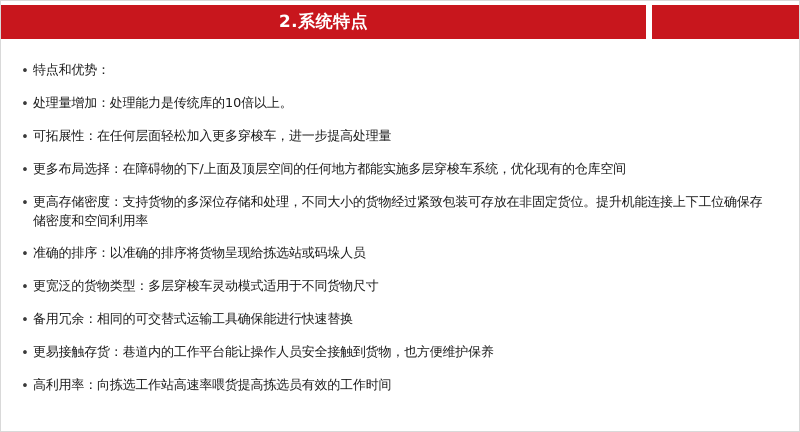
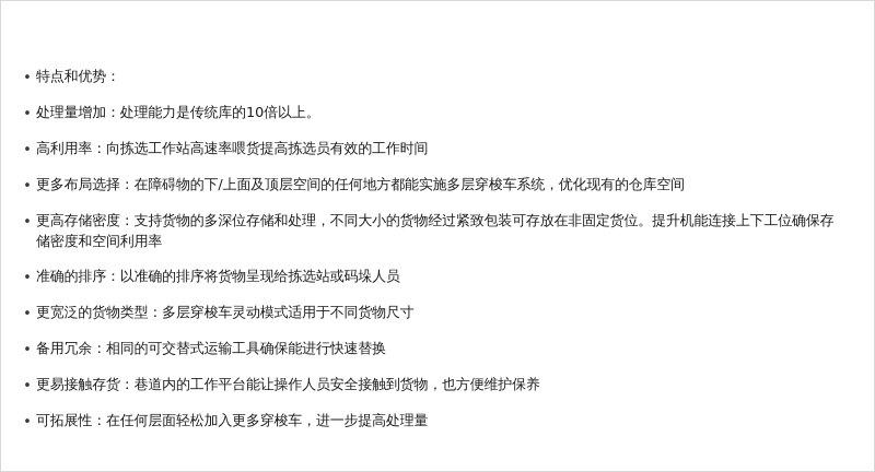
- 2.系统特点
  •
  特点和优势：
  •
  处理量增加：处理能力是传统库的10倍以上。
  •
- 可拓展性：在任何层面轻松加入更多穿梭车，进一步提高处理量
+ 高利用率：向拣选工作站高速率喂货提高拣选员有效的工作时间
  •
  更多布局选择：在障碍物的下/上面及顶层空间的任何地方都能实施多层穿梭车系统，优化现有的仓库空间
  •
  更高存储密度：支持货物的多深位存储和处理，不同大小的货物经过紧致包装可存放在非固定货位。提升机能连接上下工位确保存储密度和空间利用率
  •
  准确的排序：以准确的排序将货物呈现给拣选站或码垛人员
  •
  更宽泛的货物类型：多层穿梭车灵动模式适用于不同货物尺寸
  •
  备用冗余：相同的可交替式运输工具确保能进行快速替换
  •
  更易接触存货：巷道内的工作平台能让操作人员安全接触到货物，也方便维护保养
  •
- 高利用率：向拣选工作站高速率喂货提高拣选员有效的工作时间
+ 可拓展性：在任何层面轻松加入更多穿梭车，进一步提高处理量
